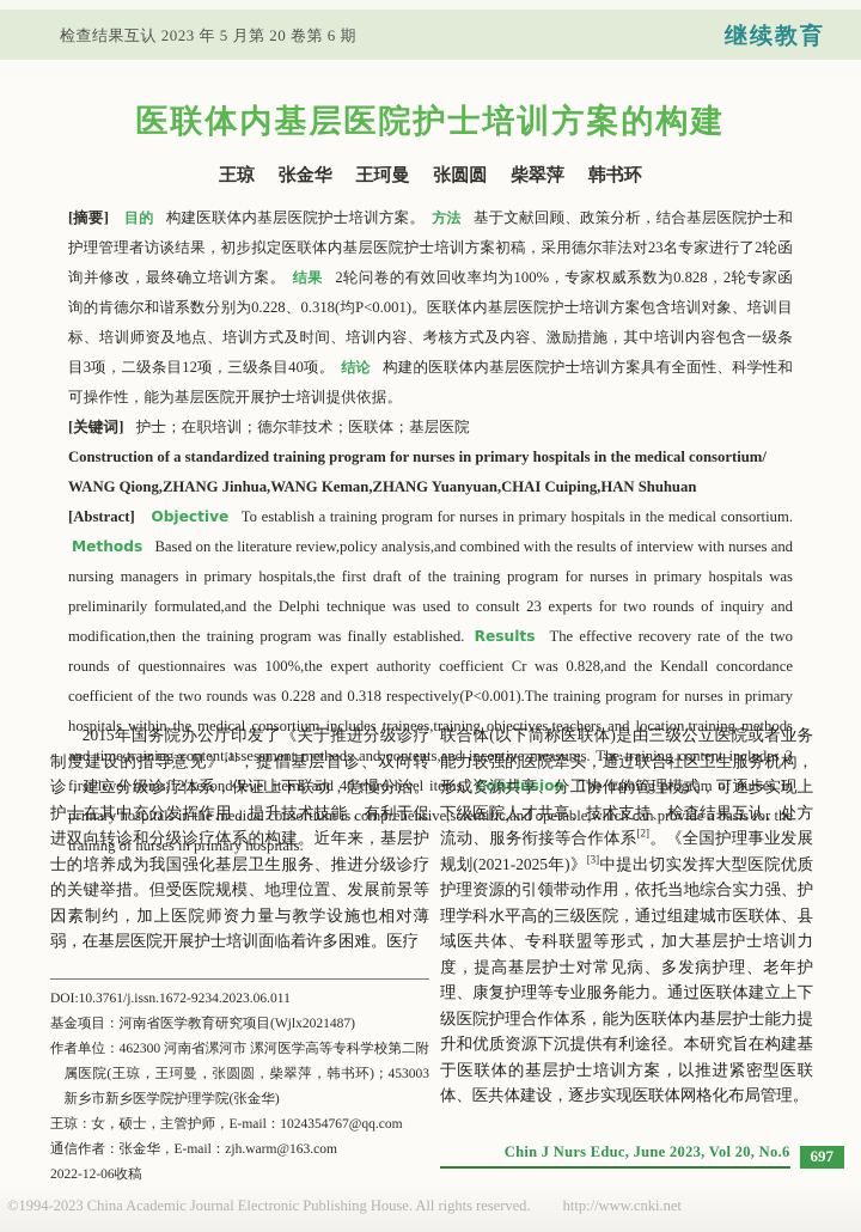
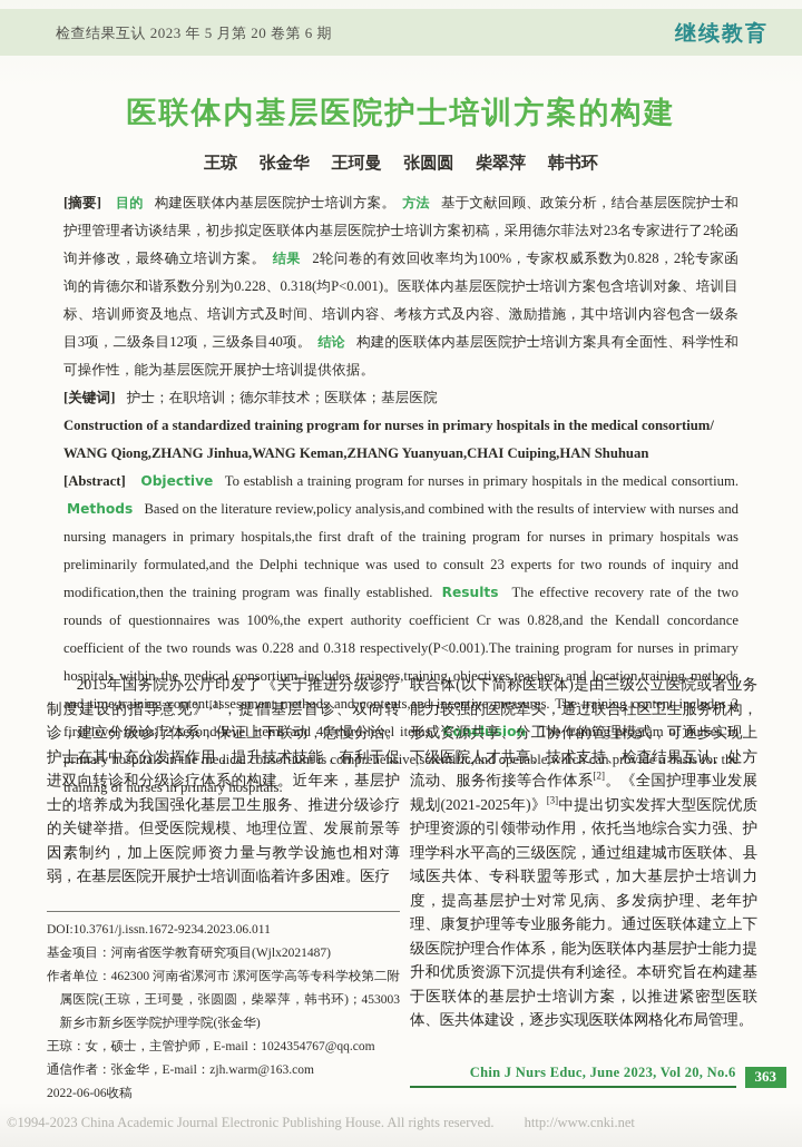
  检查结果互认 2023 年 5 月第 20 卷第 6 期
  继续教育
  医联体内基层医院护士培训方案的构建
  王琼 张金华 王珂曼 张圆圆 柴翠萍 韩书环
  [摘要] 目的 构建医联体内基层医院护士培训方案。 方法 基于文献回顾、政策分析，结合基层医院护士和护理管理者访谈结果，初步拟定医联体内基层医院护士培训方案初稿，采用德尔菲法对23名专家进行了2轮函询并修改，最终确立培训方案。 结果 2轮问卷的有效回收率均为100%，专家权威系数为0.828，2轮专家函询的肯德尔和谐系数分别为0.228、0.318(均P<0.001)。医联体内基层医院护士培训方案包含培训对象、培训目标、培训师资及地点、培训方式及时间、培训内容、考核方式及内容、激励措施，其中培训内容包含一级条目3项，二级条目12项，三级条目40项。 结论 构建的医联体内基层医院护士培训方案具有全面性、科学性和可操作性，能为基层医院开展护士培训提供依据。
  [关键词] 护士；在职培训；德尔菲技术；医联体；基层医院
  Construction of a standardized training program for nurses in primary hospitals in the medical consortium/
  WANG Qiong,ZHANG Jinhua,WANG Keman,ZHANG Yuanyuan,CHAI Cuiping,HAN Shuhuan
  [Abstract] Objective To establish a training program for nurses in primary hospitals in the medical consortium. Methods Based on the literature review,policy analysis,and combined with the results of interview with nurses and nursing managers in primary hospitals,the first draft of the training program for nurses in primary hospitals was preliminarily formulated,and the Delphi technique was used to consult 23 experts for two rounds of inquiry and modification,then the training program was finally established. Results The effective recovery rate of the two rounds of questionnaires was 100%,the expert authority coefficient Cr was 0.828,and the Kendall concordance coefficient of the two rounds was 0.228 and 0.318 respectively(P<0.001).The training program for nurses in primary hospitals within the medical consortium includes trainees,training objectives,teachers and location,training methods and time,training content,assessment methods and contents,and incentive measures. The training content includes 3 first-level items,12 second-level items and 40 third-level items. Conclusion The training program of nurses in primary hospitals in the medical consortium is comprehensive,scientific,and operable,which can provide a basis for the training of nurses in primary hospitals.
  2015年国务院办公厅印发了《关于推进分级诊疗制度建设的指导意见》[1]，提倡基层首诊、双向转诊，建立分级诊疗体系，保证上下联动，急慢分治。护士在其中充分发挥作用，提升技术技能，有利于促进双向转诊和分级诊疗体系的构建。近年来，基层护士的培养成为我国强化基层卫生服务、推进分级诊疗的关键举措。但受医院规模、地理位置、发展前景等因素制约，加上医院师资力量与教学设施也相对薄弱，在基层医院开展护士培训面临着许多困难。医疗
  DOI:10.3761/j.issn.1672-9234.2023.06.011
  基金项目：河南省医学教育研究项目(Wjlx2021487)
  作者单位：462300 河南省漯河市 漯河医学高等专科学校第二附属医院(王琼，王珂曼，张圆圆，柴翠萍，韩书环)；453003 新乡市新乡医学院护理学院(张金华)
  王琼：女，硕士，主管护师，E-mail：1024354767@qq.com
  通信作者：张金华，E-mail：zjh.warm@163.com
- 2022-12-06收稿
+ 2022-06-06收稿
  联合体(以下简称医联体)是由三级公立医院或者业务能力较强的医院牵头，通过联合社区卫生服务机构，形成资源共享、分工协作的管理模式，可逐步实现上下级医院人才共享、技术支持、检查结果互认、处方流动、服务衔接等合作体系[2]。《全国护理事业发展规划(2021-2025年)》[3]中提出切实发挥大型医院优质护理资源的引领带动作用，依托当地综合实力强、护理学科水平高的三级医院，通过组建城市医联体、县域医共体、专科联盟等形式，加大基层护士培训力度，提高基层护士对常见病、多发病护理、老年护理、康复护理等专业服务能力。通过医联体建立上下级医院护理合作体系，能为医联体内基层护士能力提升和优质资源下沉提供有利途径。本研究旨在构建基于医联体的基层护士培训方案，以推进紧密型医联体、医共体建设，逐步实现医联体网格化布局管理。
  Chin J Nurs Educ, June 2023, Vol 20, No.6
- 697
+ 363
  ©1994-2023 China Academic Journal Electronic Publishing House. All rights reserved. http://www.cnki.net
